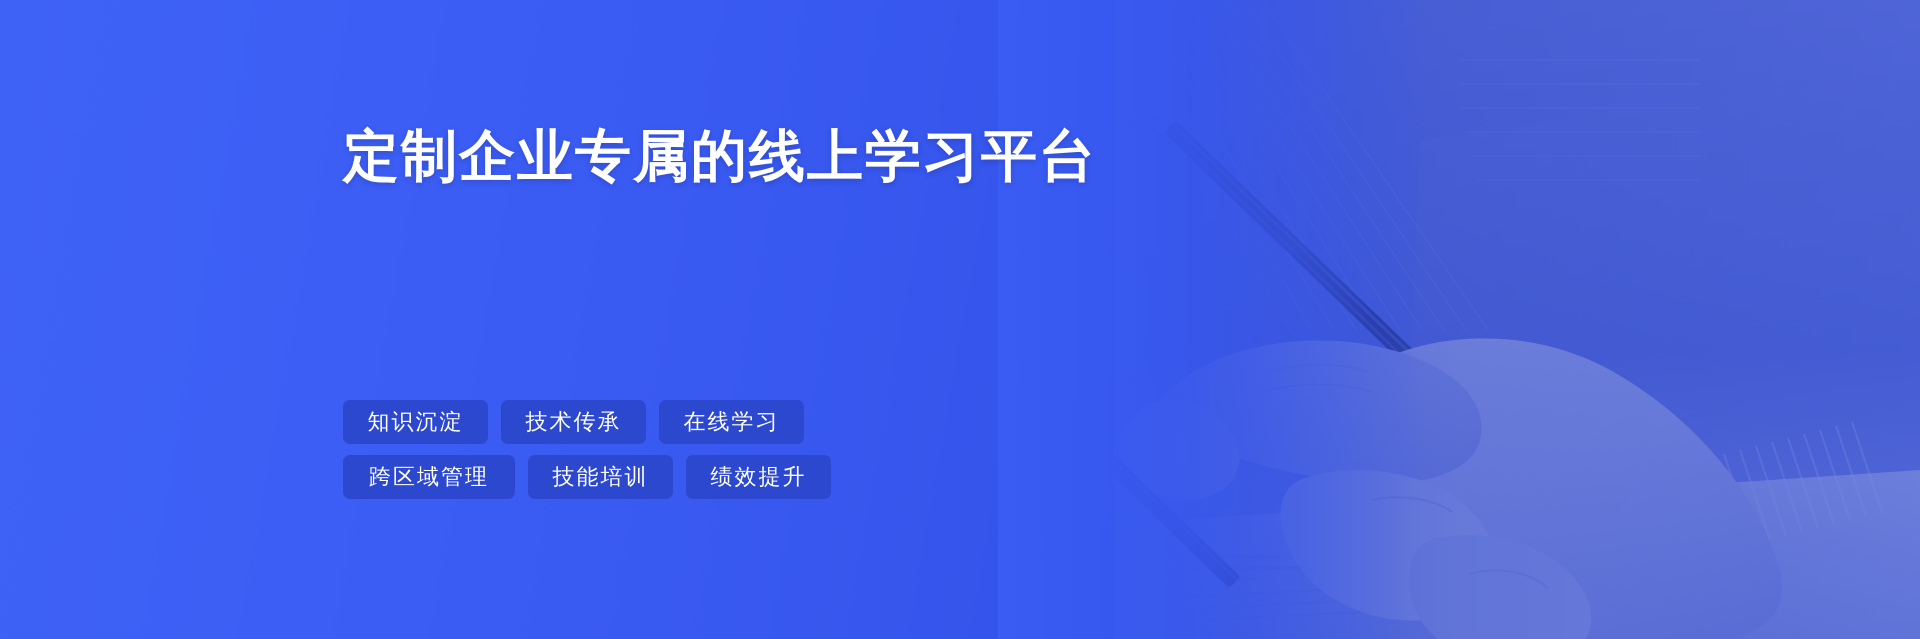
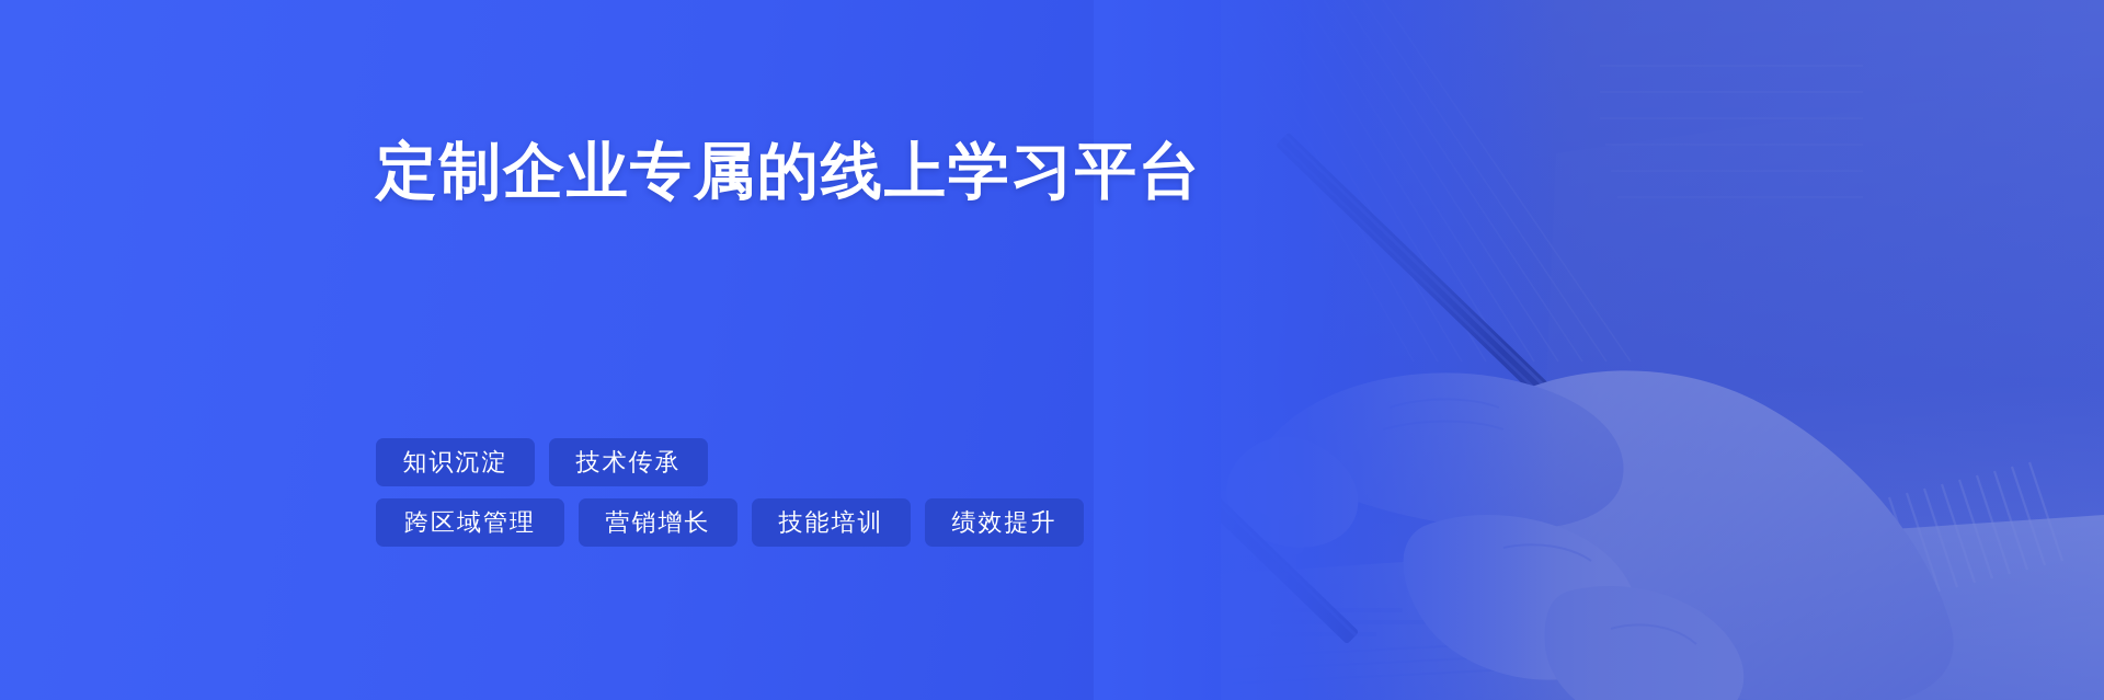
  定制企业专属的线上学习平台
  知识沉淀
  技术传承
- 在线学习
  跨区域管理
+ 营销增长
  技能培训
  绩效提升
